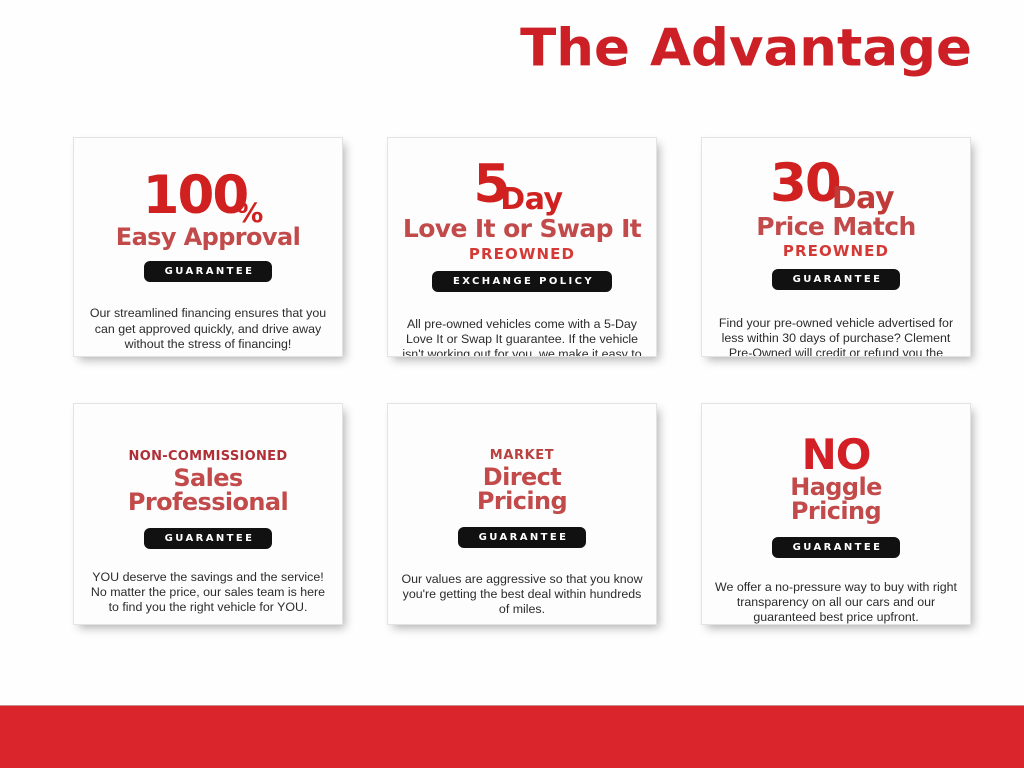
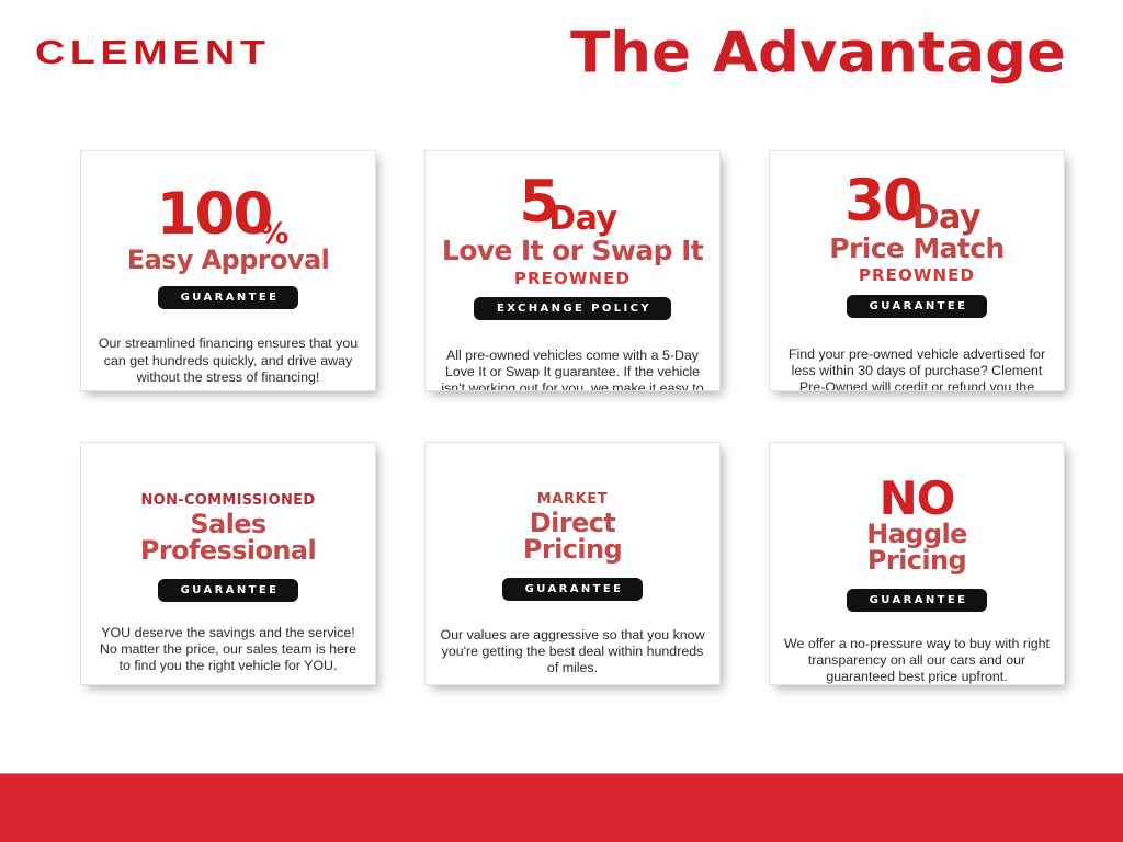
+ CLEMENT
  The Advantage
  100%
  Easy Approval
  GUARANTEE
- Our streamlined financing ensures that you can get approved quickly, and drive away without the stress of financing!
+ Our streamlined financing ensures that you can get hundreds quickly, and drive away without the stress of financing!
  5Day
  Love It or Swap It
  PREOWNED
  EXCHANGE POLICY
  All pre-owned vehicles come with a 5-Day Love It or Swap It guarantee. If the vehicle isn't working out for you, we make it easy to
  30Day
  Price Match
  PREOWNED
  GUARANTEE
  Find your pre-owned vehicle advertised for less within 30 days of purchase? Clement Pre-Owned will credit or refund you the
  NON-COMMISSIONED
  Sales
  Professional
  GUARANTEE
  YOU deserve the savings and the service! No matter the price, our sales team is here to find you the right vehicle for YOU.
  MARKET
  Direct
  Pricing
  GUARANTEE
  Our values are aggressive so that you know you're getting the best deal within hundreds of miles.
  NO
  Haggle
  Pricing
  GUARANTEE
  We offer a no-pressure way to buy with right transparency on all our cars and our guaranteed best price upfront.
